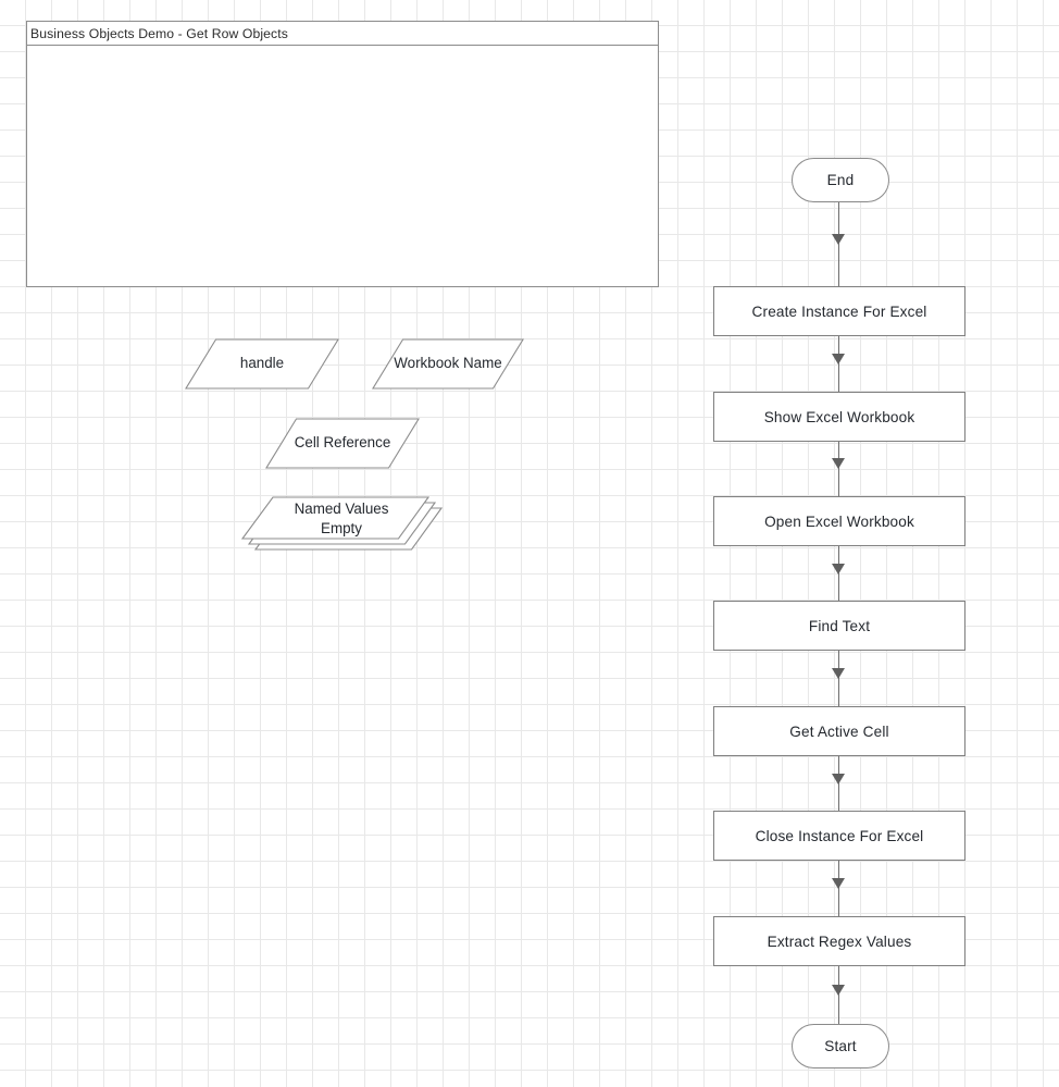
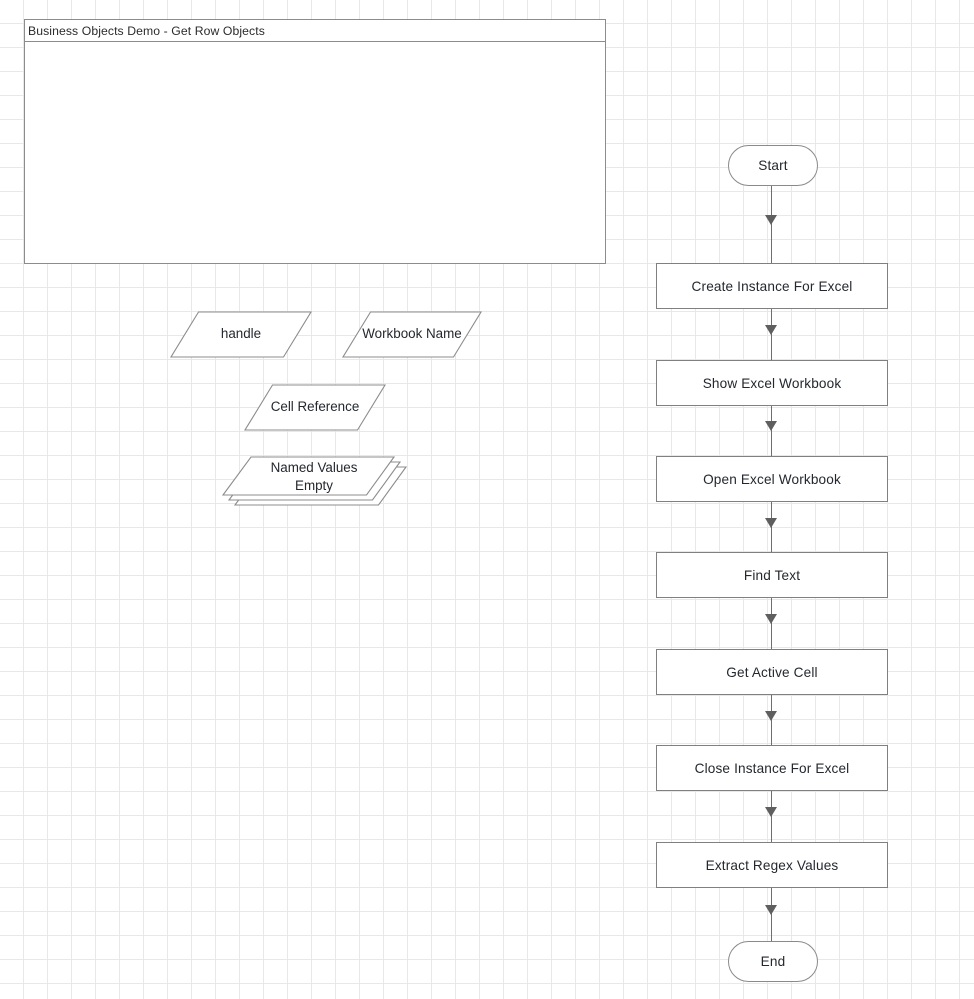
  Business Objects Demo - Get Row Objects
  handle
  Workbook Name
  Cell Reference
  Named Values
  Empty
- End
+ Start
  Create Instance For Excel
  Show Excel Workbook
  Open Excel Workbook
  Find Text
  Get Active Cell
  Close Instance For Excel
  Extract Regex Values
- Start
+ End
